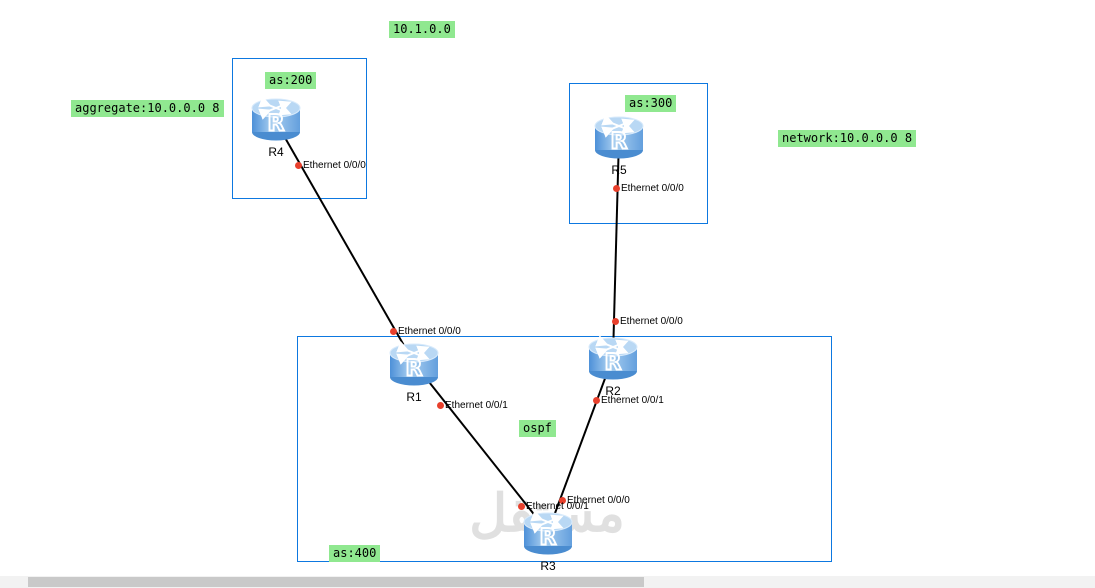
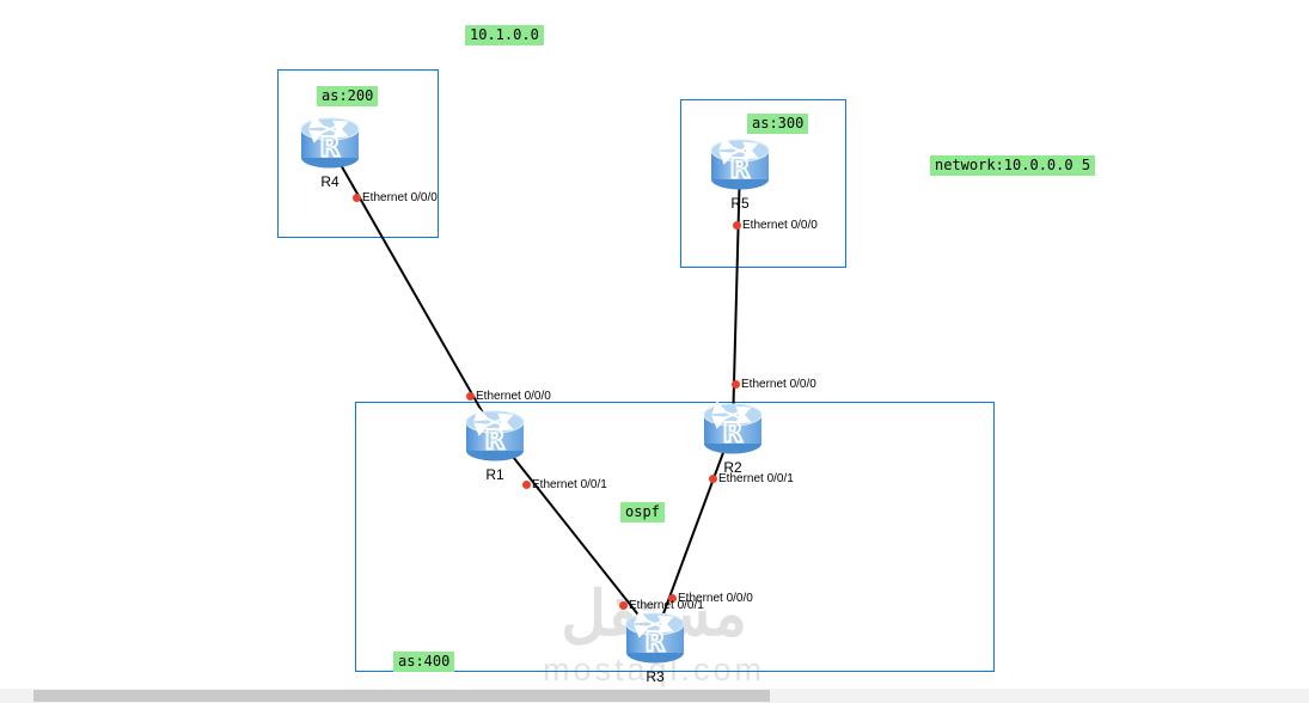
  مسقل
+ mostaql.com
  R
  R4
  R
  R5
  R
  R1
  R
  R2
  R
  R3
  Ethernet 0/0/0
  Ethernet 0/0/0
  Ethernet 0/0/0
  Ethernet 0/0/1
  Ethernet 0/0/0
  Ethernet 0/0/1
  Ethernet 0/0/0
  Ethernet 0/0/1
  10.1.0.0
- aggregate:10.0.0.0 8
- network:10.0.0.0 8
+ network:10.0.0.0 5
  as:200
  as:300
  as:400
  ospf
